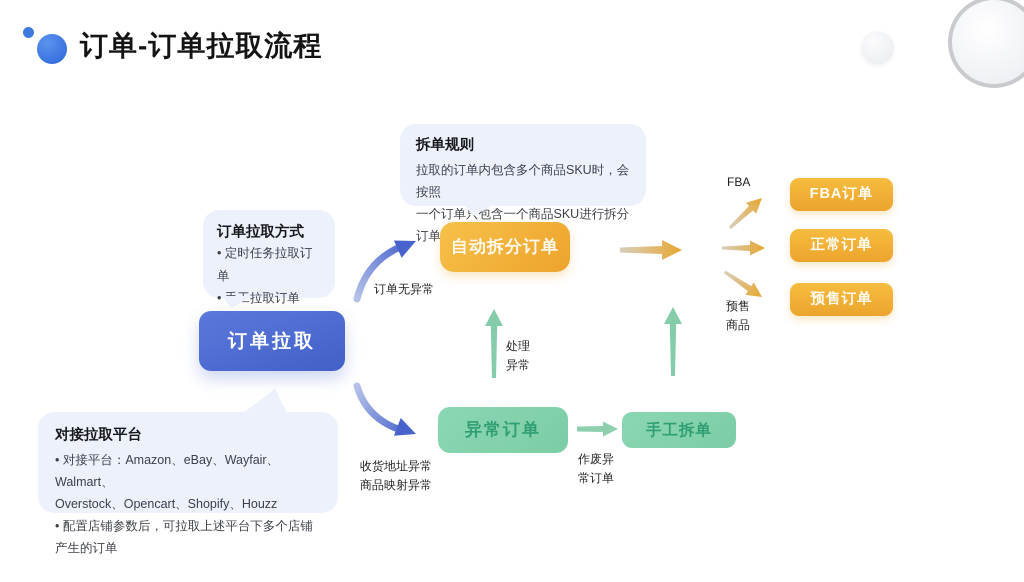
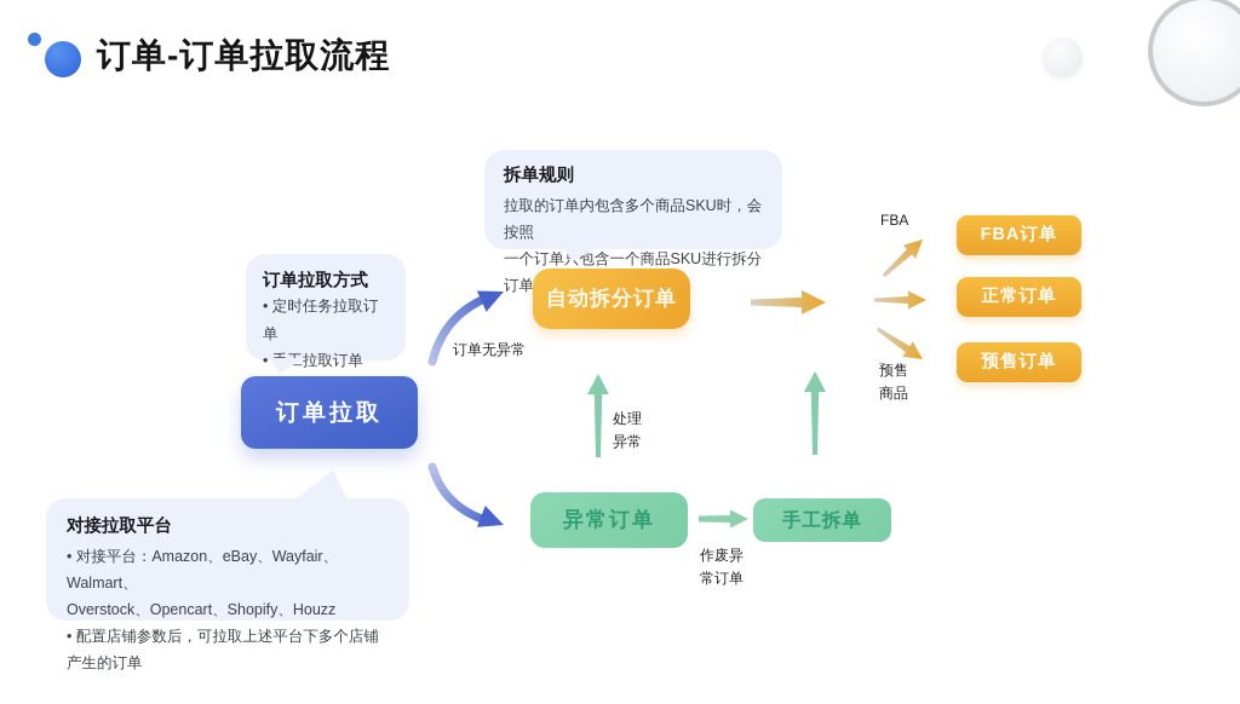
  订单-订单拉取流程
  拆单规则
  拉取的订单内包含多个商品SKU时，会按照
  一个订单只包含一个商品SKU进行拆分订单
  订单拉取方式
  • 定时任务拉取订单
  • 手工拉取订单
  对接拉取平台
  • 对接平台：Amazon、eBay、Wayfair、Walmart、
  Overstock、Opencart、Shopify、Houzz
  • 配置店铺参数后，可拉取上述平台下多个店铺产生的订单
  订单拉取
  自动拆分订单
  异常订单
  手工拆单
  FBA订单
  正常订单
  预售订单
  订单无异常
  处理
  异常
- 收货地址异常
- 商品映射异常
  作废异
  常订单
  FBA
  预售
  商品
